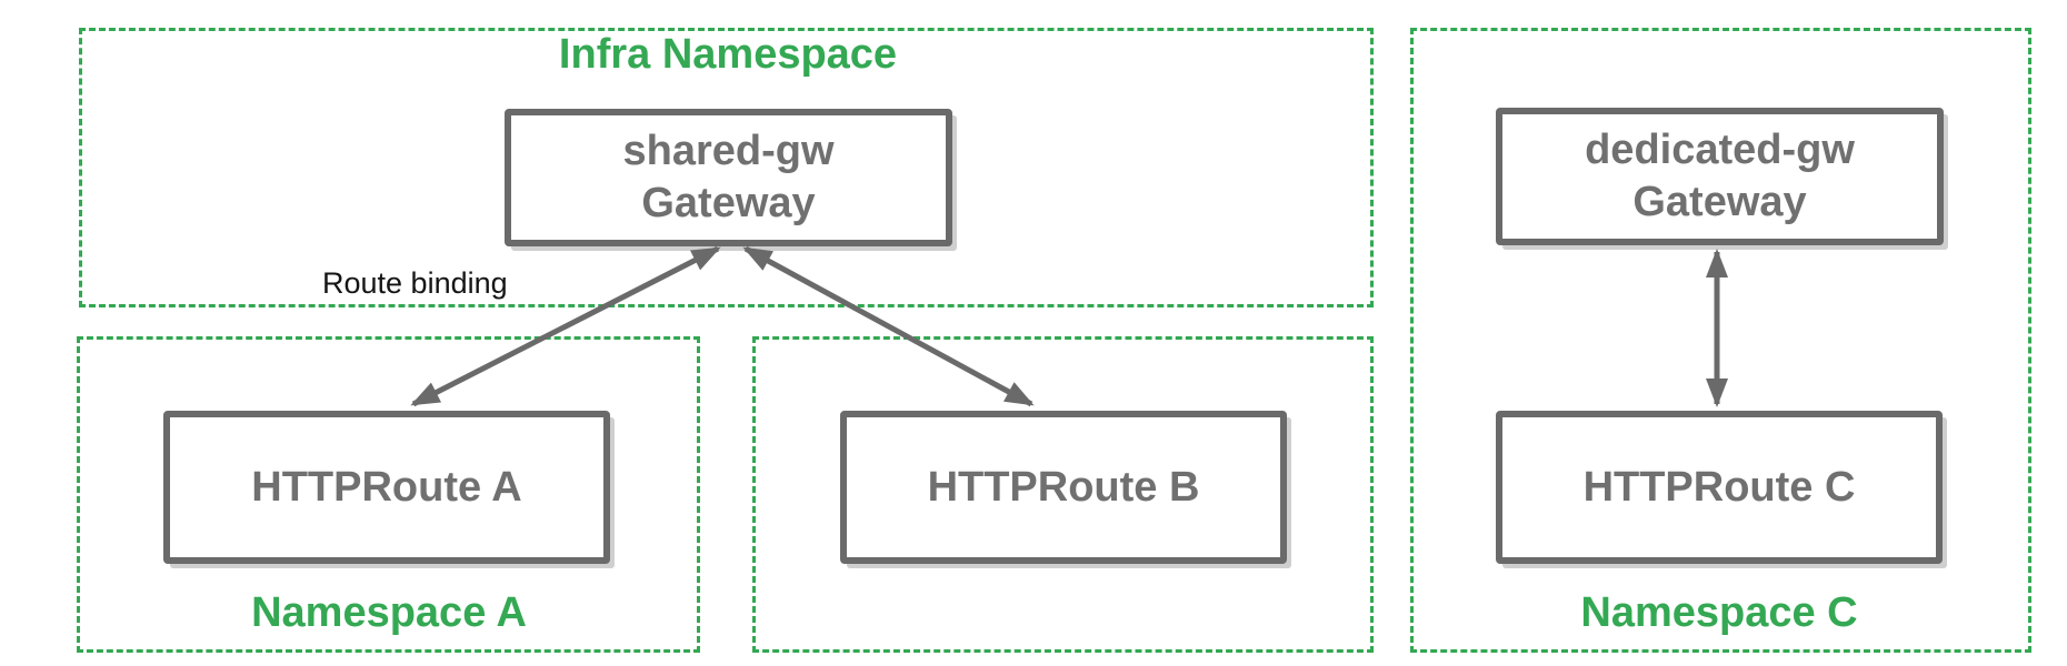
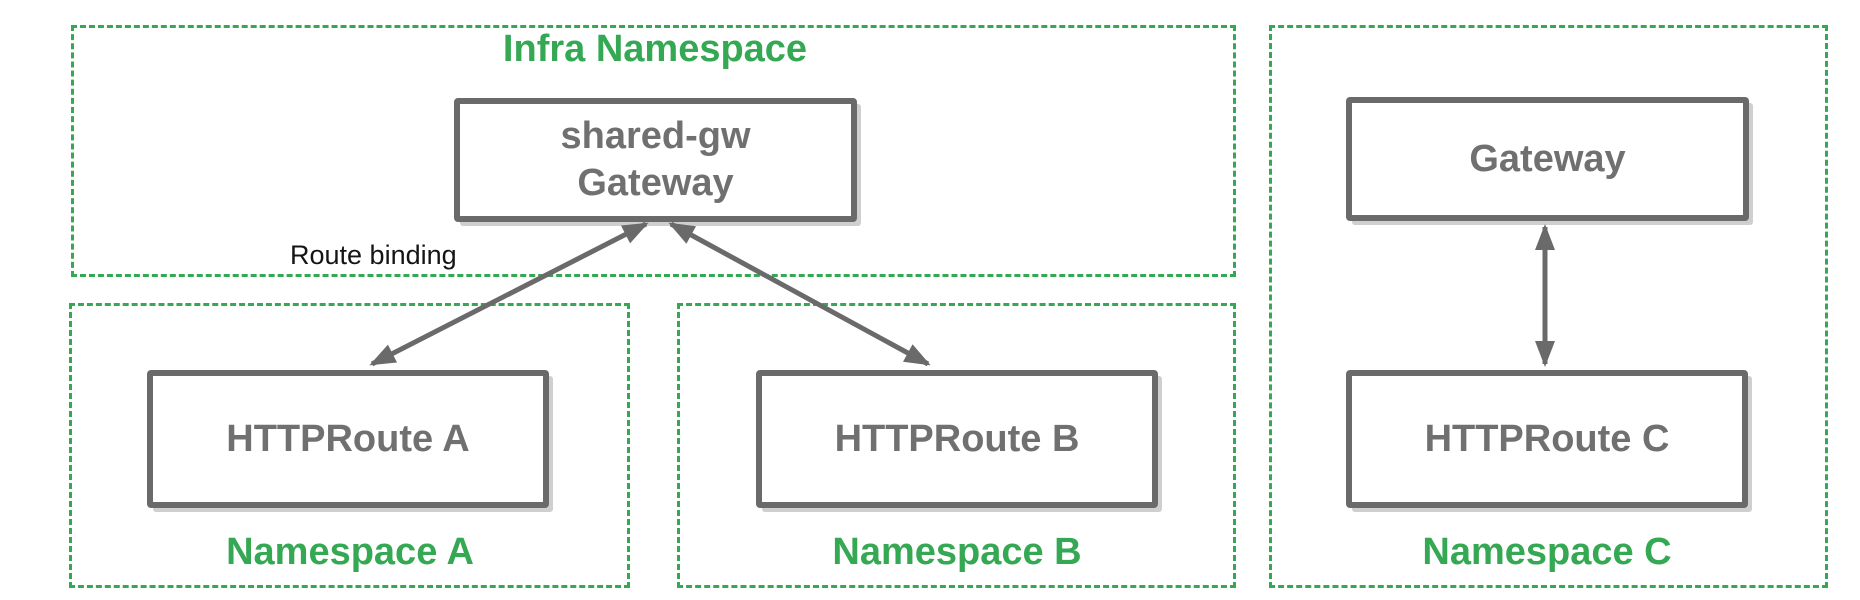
  Infra Namespace
  Namespace A
+ Namespace B
  Namespace C
  shared-gw
  Gateway
- dedicated-gw
  Gateway
  HTTPRoute A
  HTTPRoute B
  HTTPRoute C
  Route binding
